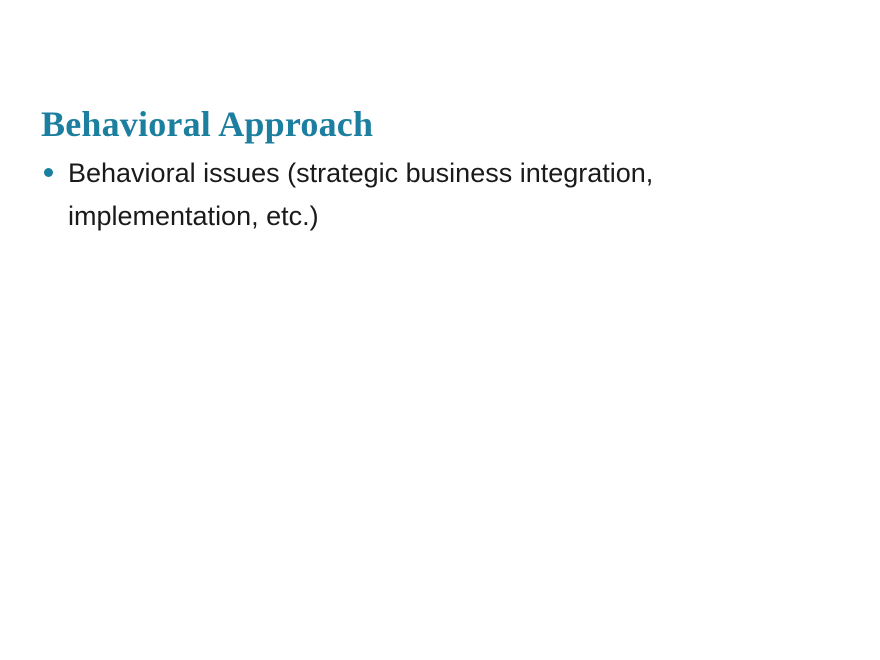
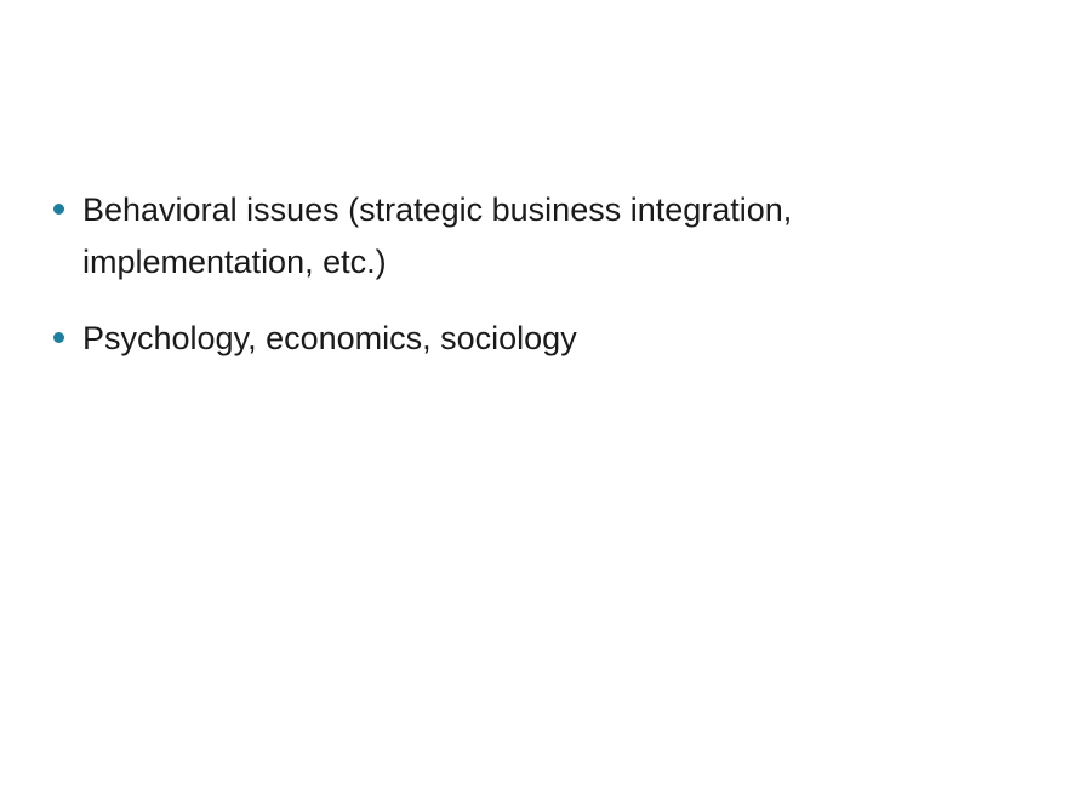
- Behavioral Approach
  Behavioral issues (strategic business integration, implementation, etc.)
+ Psychology, economics, sociology
